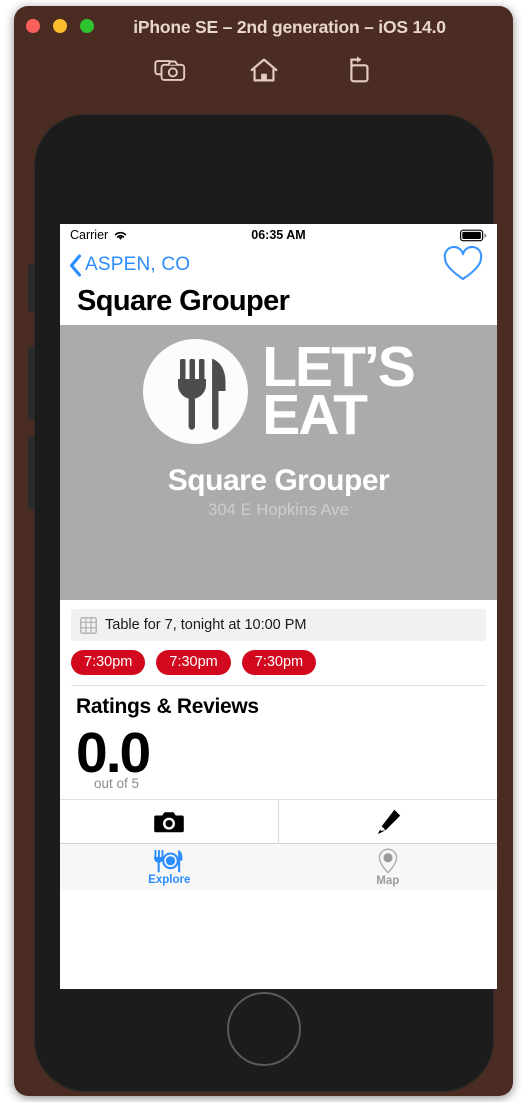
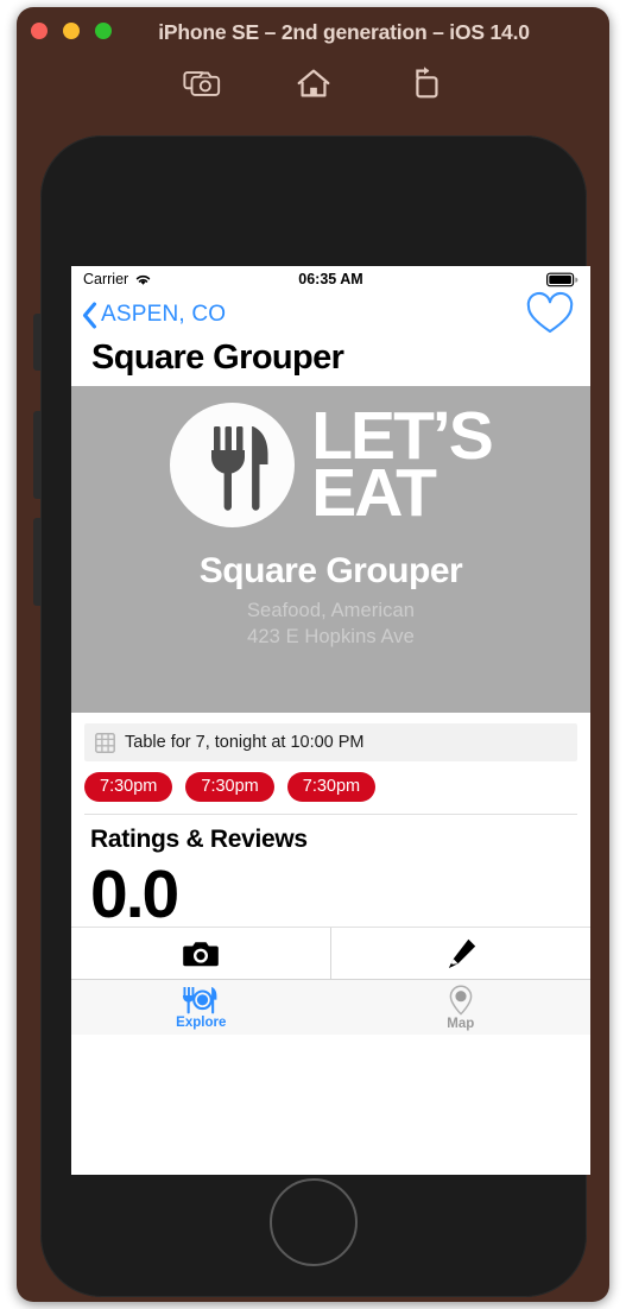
  iPhone SE – 2nd generation – iOS 14.0
  Carrier
  06:35 AM
  ASPEN, CO
  Square Grouper
  LET’S
  EAT
  Square Grouper
+ Seafood, American
- 304 E Hopkins Ave
+ 423 E Hopkins Ave
  Table for 7, tonight at 10:00 PM
  7:30pm
  7:30pm
  7:30pm
  Ratings & Reviews
  0.0
- out of 5
  Explore
  Map
